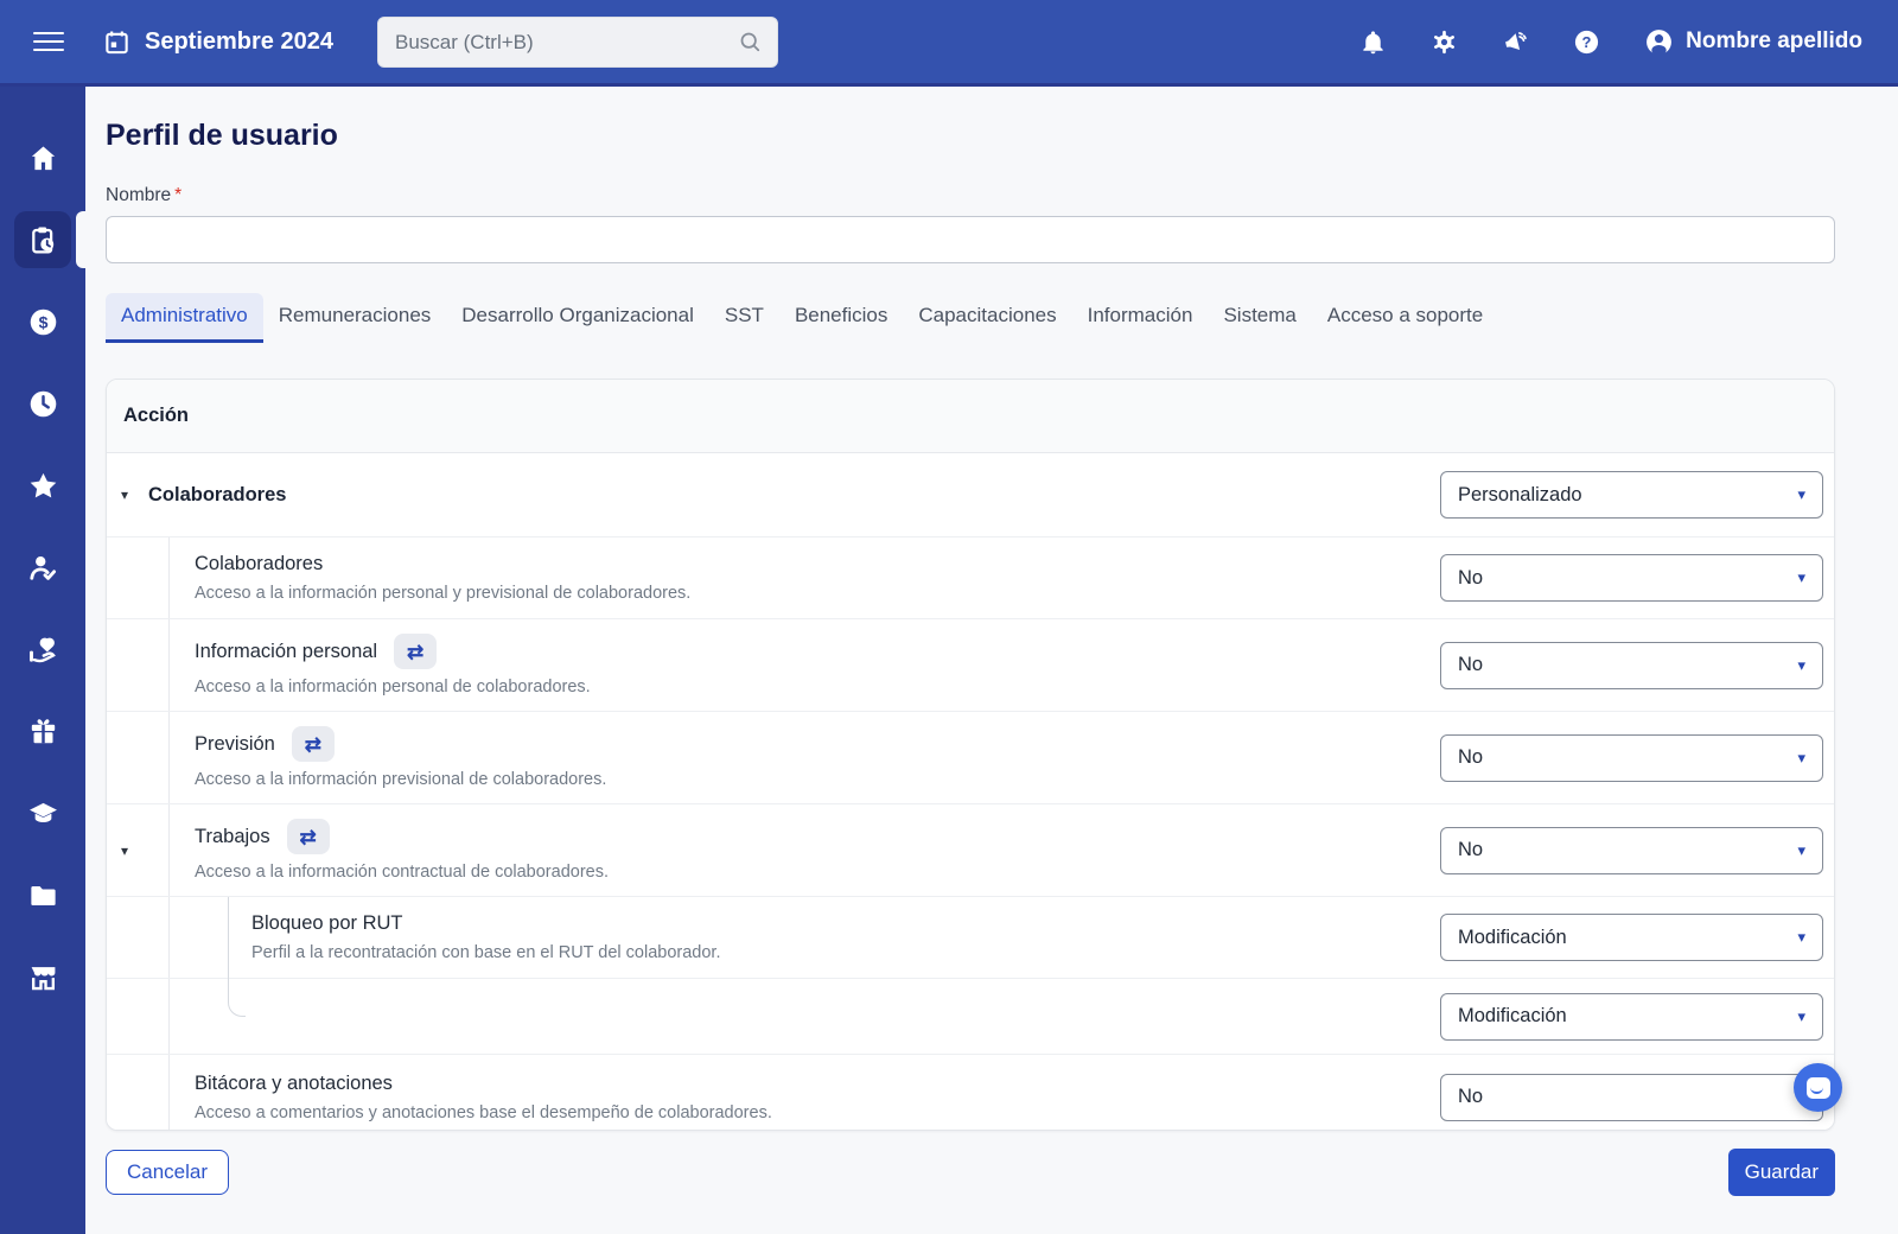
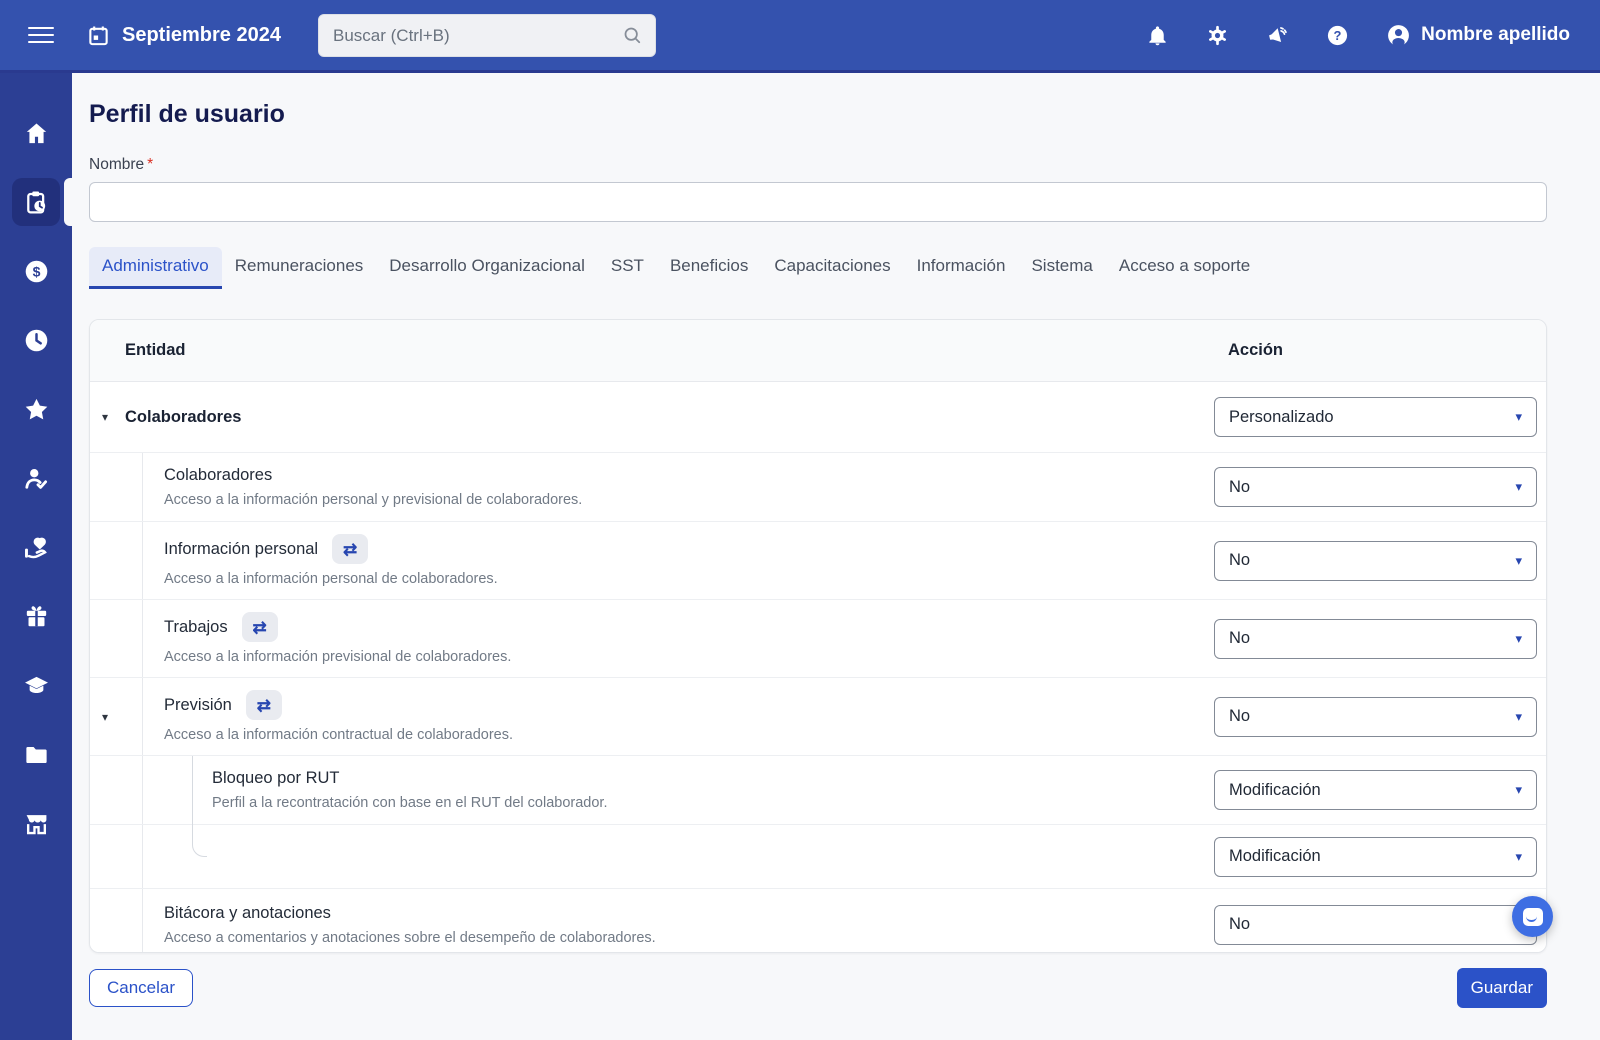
  Septiembre 2024
  Buscar (Ctrl+B)
  ?
  Nombre apellido
  $
  Perfil de usuario
  Nombre *
  Administrativo
  Remuneraciones
  Desarrollo Organizacional
  SST
  Beneficios
  Capacitaciones
  Información
  Sistema
  Acceso a soporte
+ Entidad
  Acción
  ▾
  Colaboradores
  Personalizado
  ▾
  Colaboradores
  Acceso a la información personal y previsional de colaboradores.
  No
  ▾
  Información personal
  ⇄
  Acceso a la información personal de colaboradores.
  No
  ▾
- Previsión
+ Trabajos
  ⇄
  Acceso a la información previsional de colaboradores.
  No
  ▾
  ▾
- Trabajos
+ Previsión
  ⇄
  Acceso a la información contractual de colaboradores.
  No
  ▾
  Bloqueo por RUT
  Perfil a la recontratación con base en el RUT del colaborador.
  Modificación
  ▾
  Modificación
  ▾
  Bitácora y anotaciones
- Acceso a comentarios y anotaciones base el desempeño de colaboradores.
+ Acceso a comentarios y anotaciones sobre el desempeño de colaboradores.
  No
  Cancelar
  Guardar
